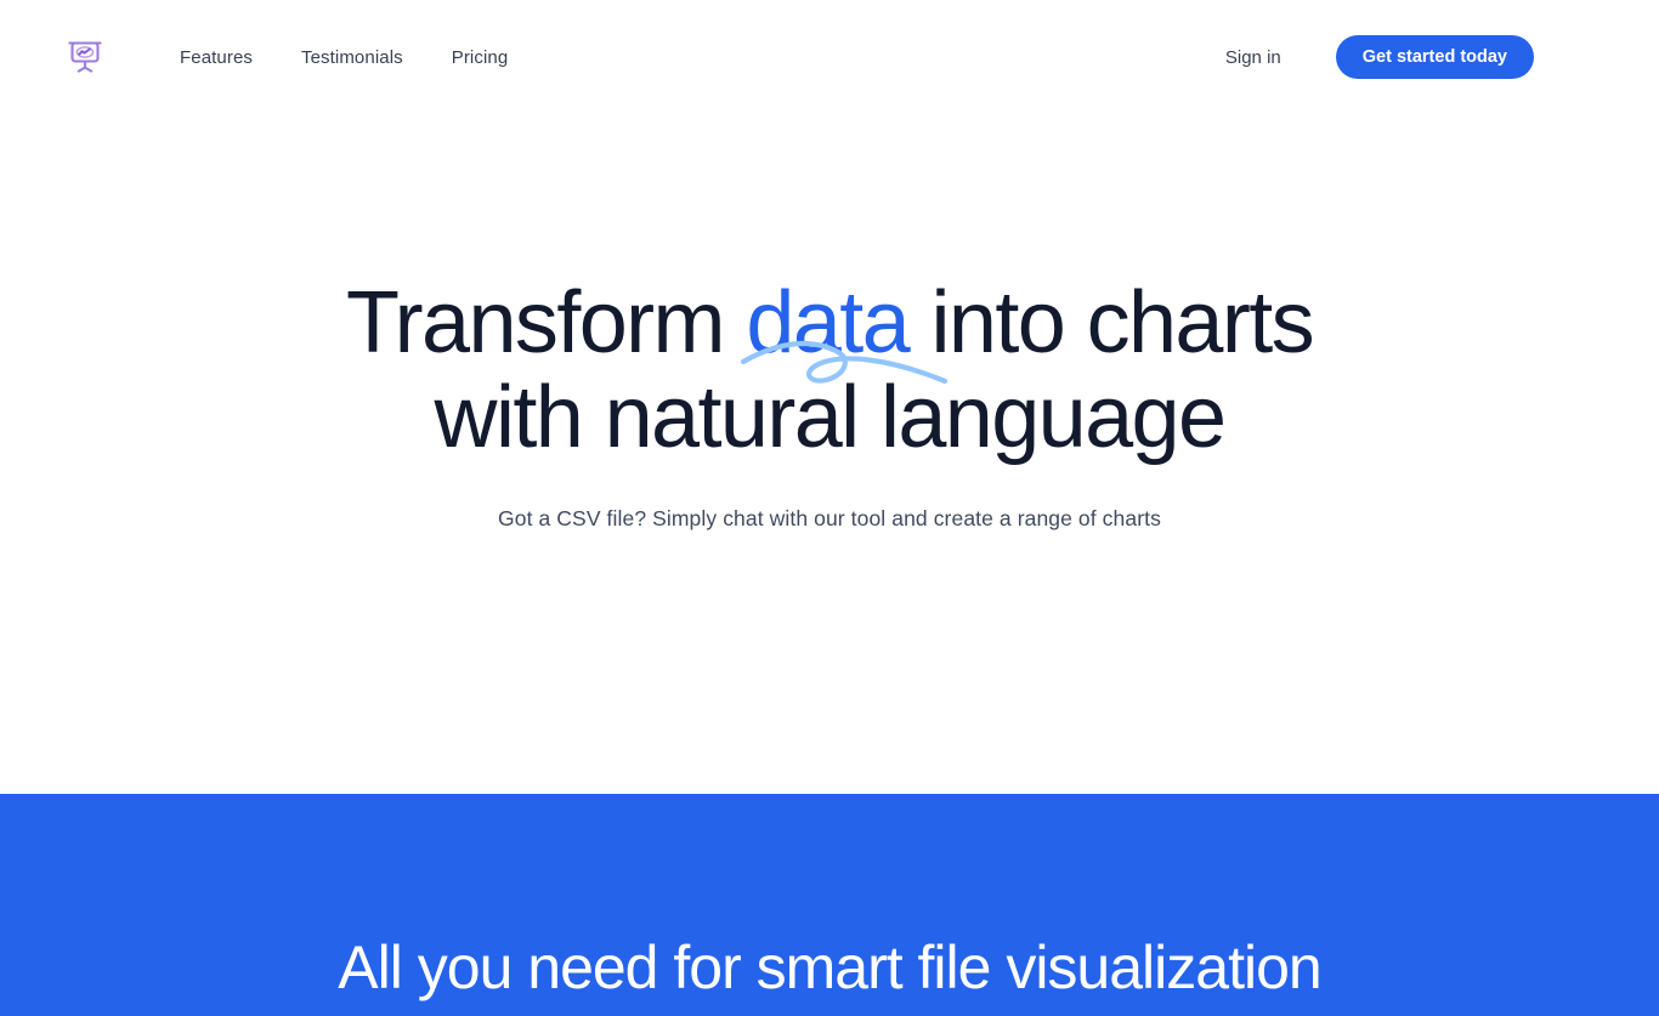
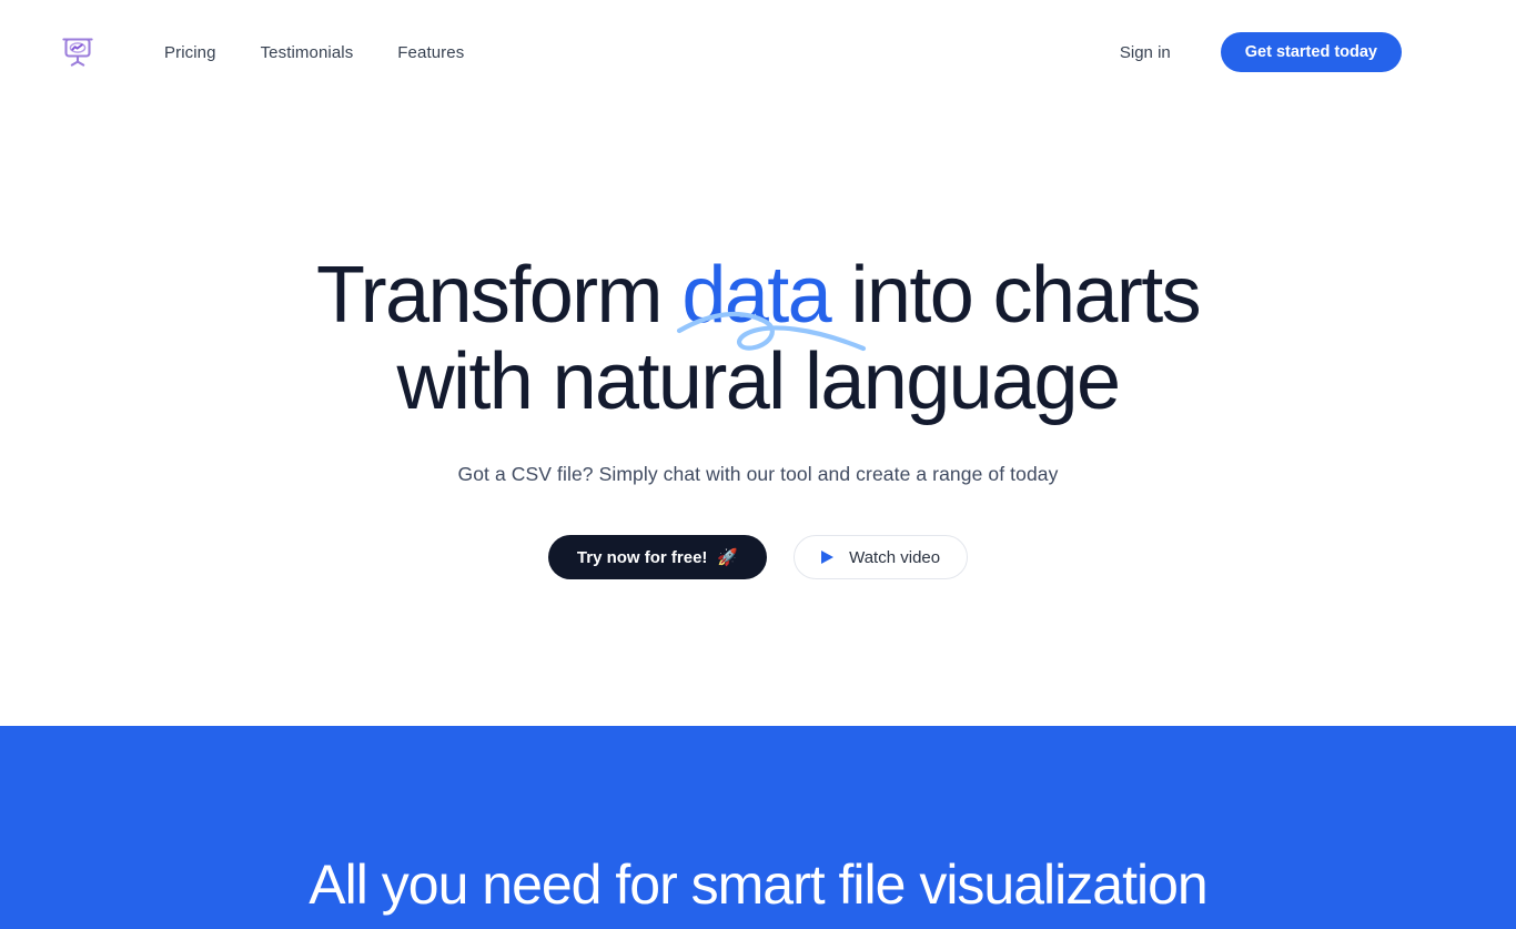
- Features
+ Pricing
  Testimonials
- Pricing
+ Features
  Sign in
  Get started today
  Transform data into charts
  with natural language
- Got a CSV file? Simply chat with our tool and create a range of charts
+ Got a CSV file? Simply chat with our tool and create a range of today
+ Try now for free!
+ 🚀
+ Watch video
  All you need for smart file visualization
